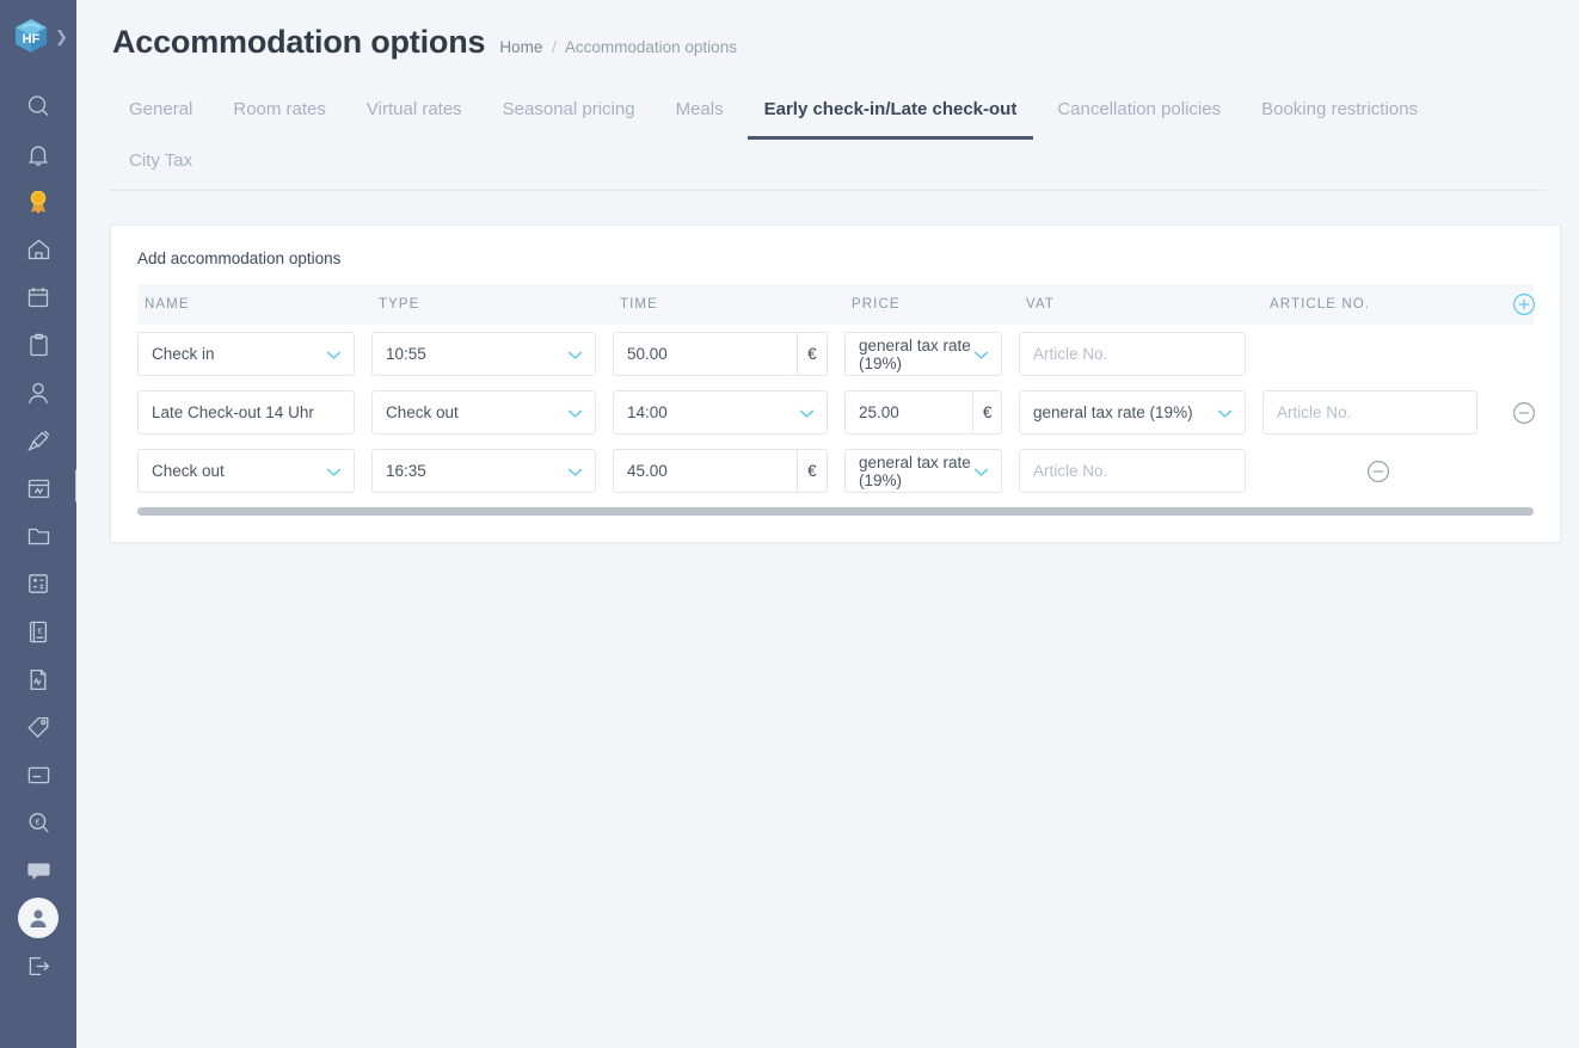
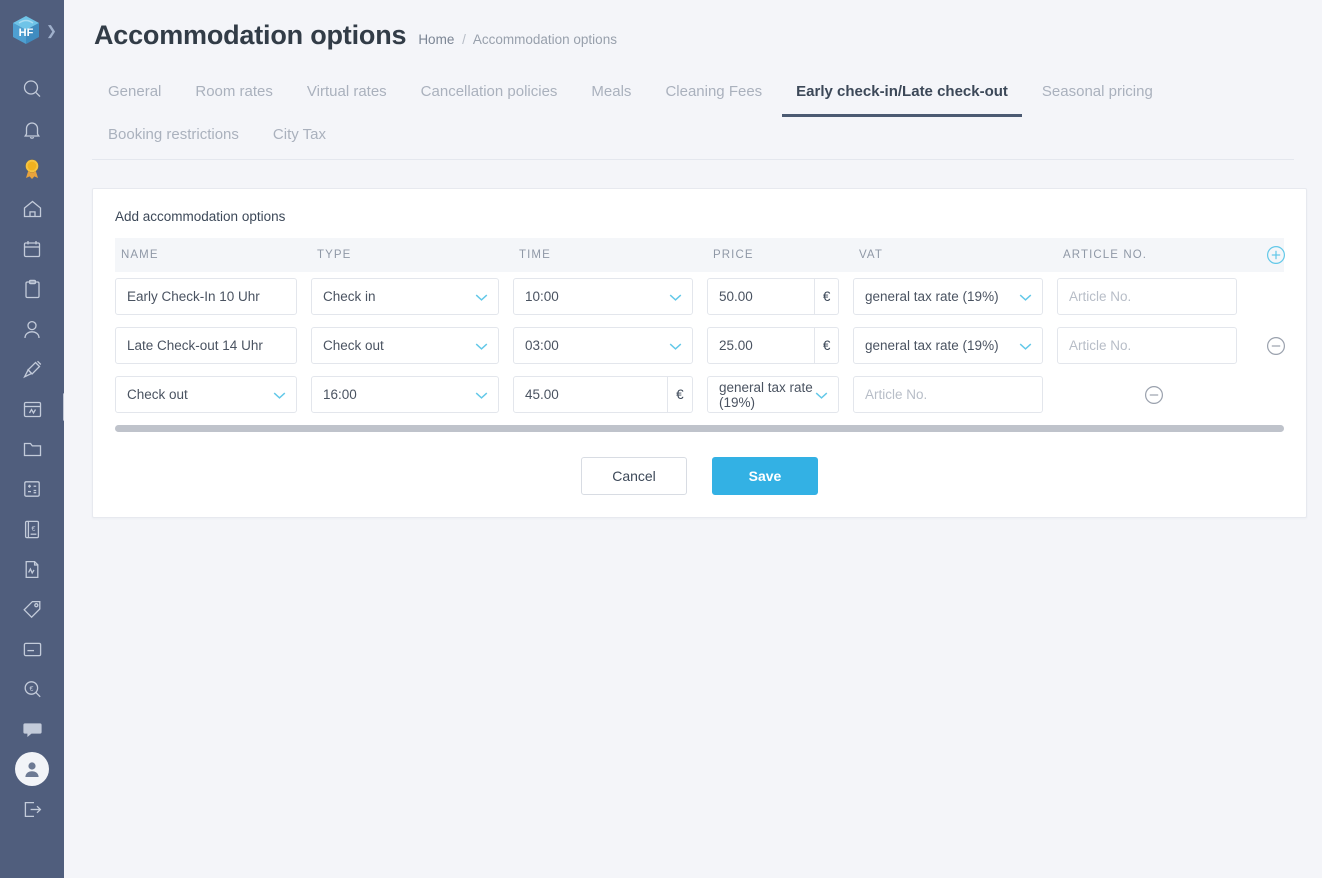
  HF
  ❯
  Accommodation options
  Home / Accommodation options
  General
  Room rates
  Virtual rates
- Seasonal pricing
+ Cancellation policies
  Meals
+ Cleaning Fees
  Early check-in/Late check-out
- Cancellation policies
+ Seasonal pricing
  Booking restrictions
  City Tax
  Add accommodation options
  NAME
  TYPE
  TIME
  PRICE
  VAT
  ARTICLE NO.
+ Early Check-In 10 Uhr
  Check in
- 10:55
+ 10:00
  50.00
  €
  general tax rate (19%)
  Article No.
  Late Check-out 14 Uhr
  Check out
- 14:00
+ 03:00
  25.00
  €
  general tax rate (19%)
  Article No.
  Check out
- 16:35
+ 16:00
  45.00
  €
  general tax rate (19%)
  Article No.
+ Cancel
+ Save
